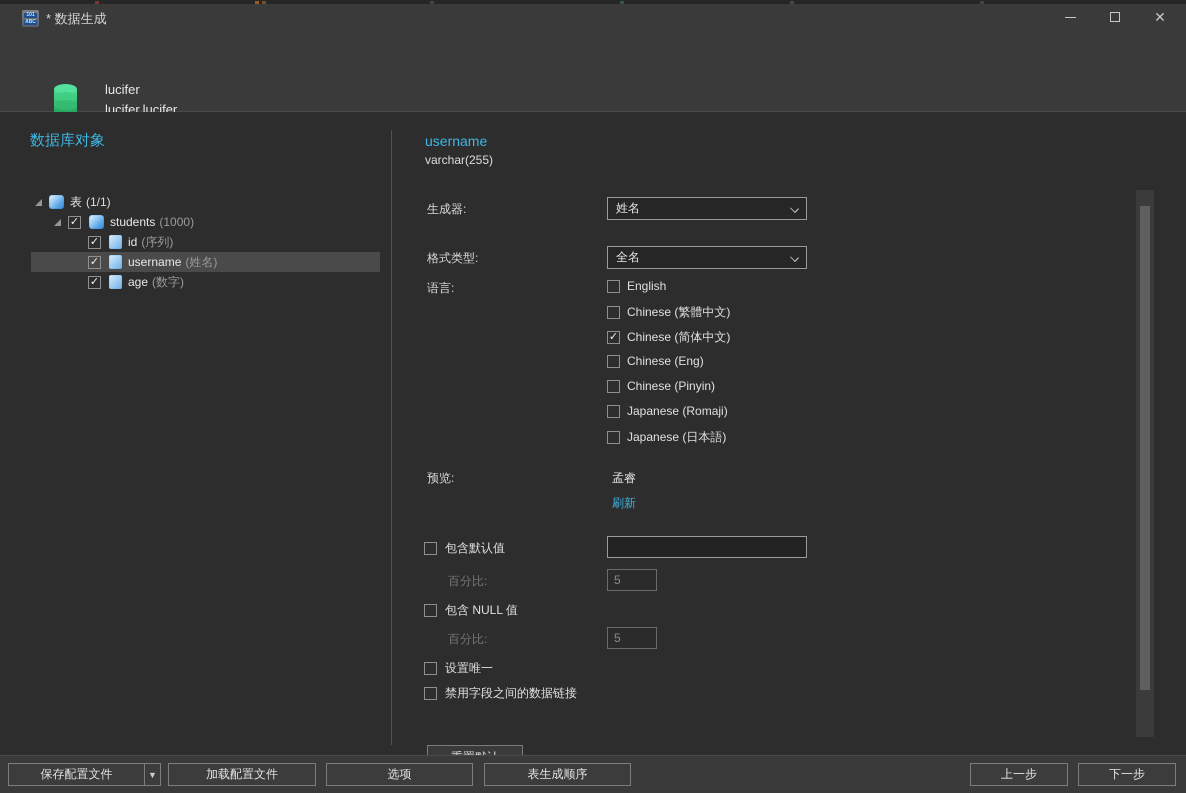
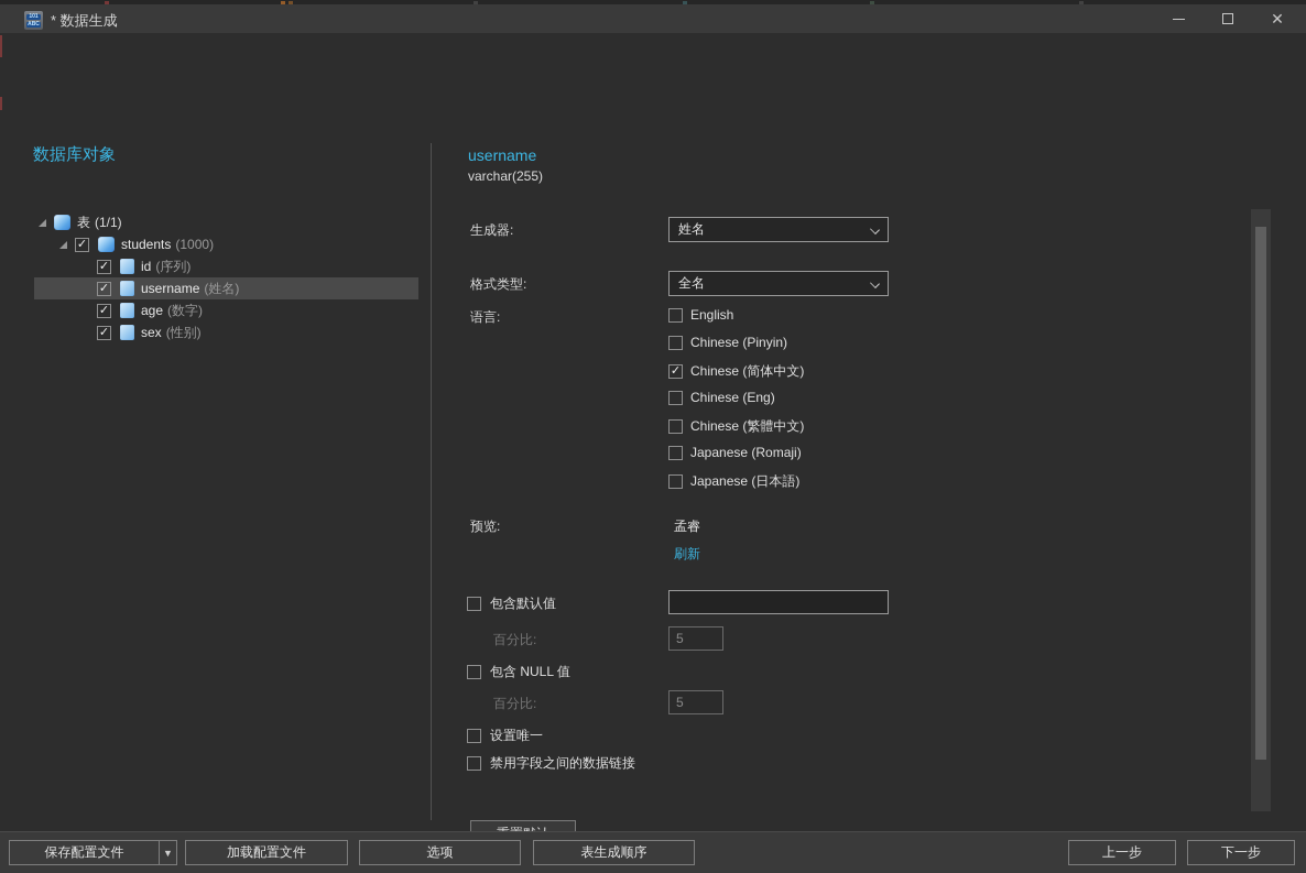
  * 数据生成
  ✕
- lucifer
- lucifer.lucifer
  数据库对象
  表
  (1/1)
  students
  (1000)
  id
  (序列)
  username
  (姓名)
  age
  (数字)
+ sex
+ (性别)
  username
  varchar(255)
  生成器:
  姓名
  格式类型:
  全名
  语言:
  English
- Chinese (繁體中文)
+ Chinese (Pinyin)
  Chinese (简体中文)
  Chinese (Eng)
- Chinese (Pinyin)
+ Chinese (繁體中文)
  Japanese (Romaji)
  Japanese (日本語)
  预览:
  孟睿
  刷新
  包含默认值
  百分比:
  5
  包含 NULL 值
  百分比:
  5
  设置唯一
  禁用字段之间的数据链接
  保存配置文件
  ▼
  加载配置文件
  选项
  表生成顺序
  上一步
  下一步
